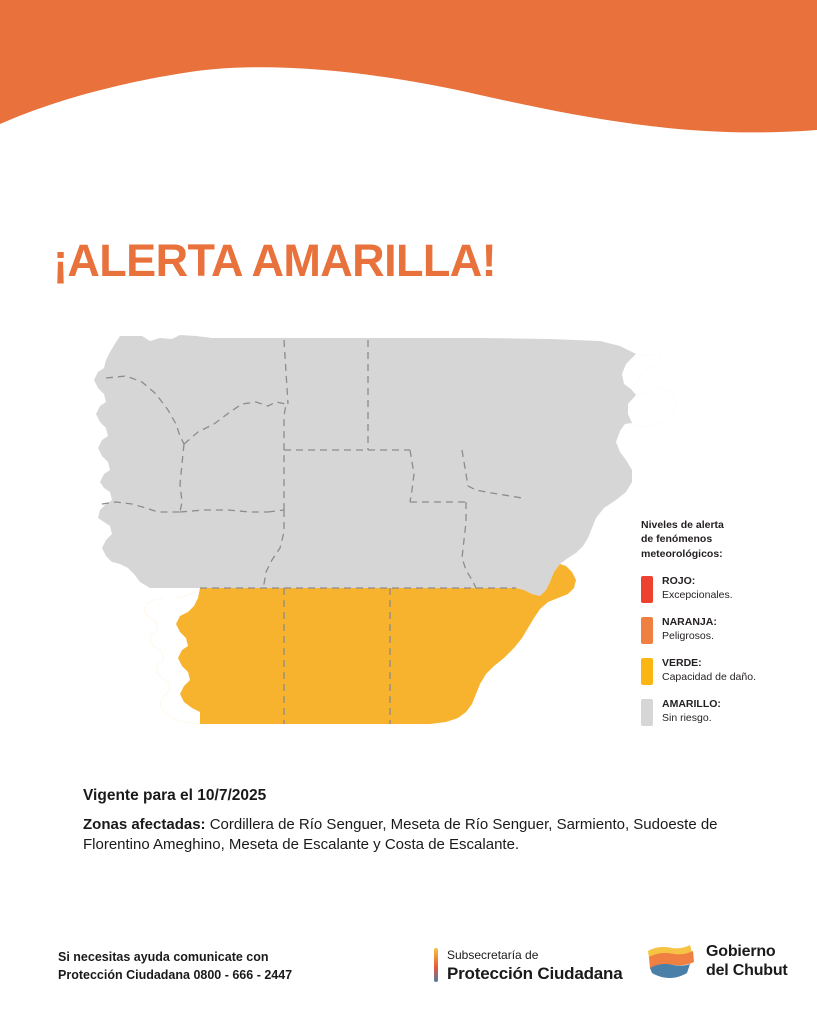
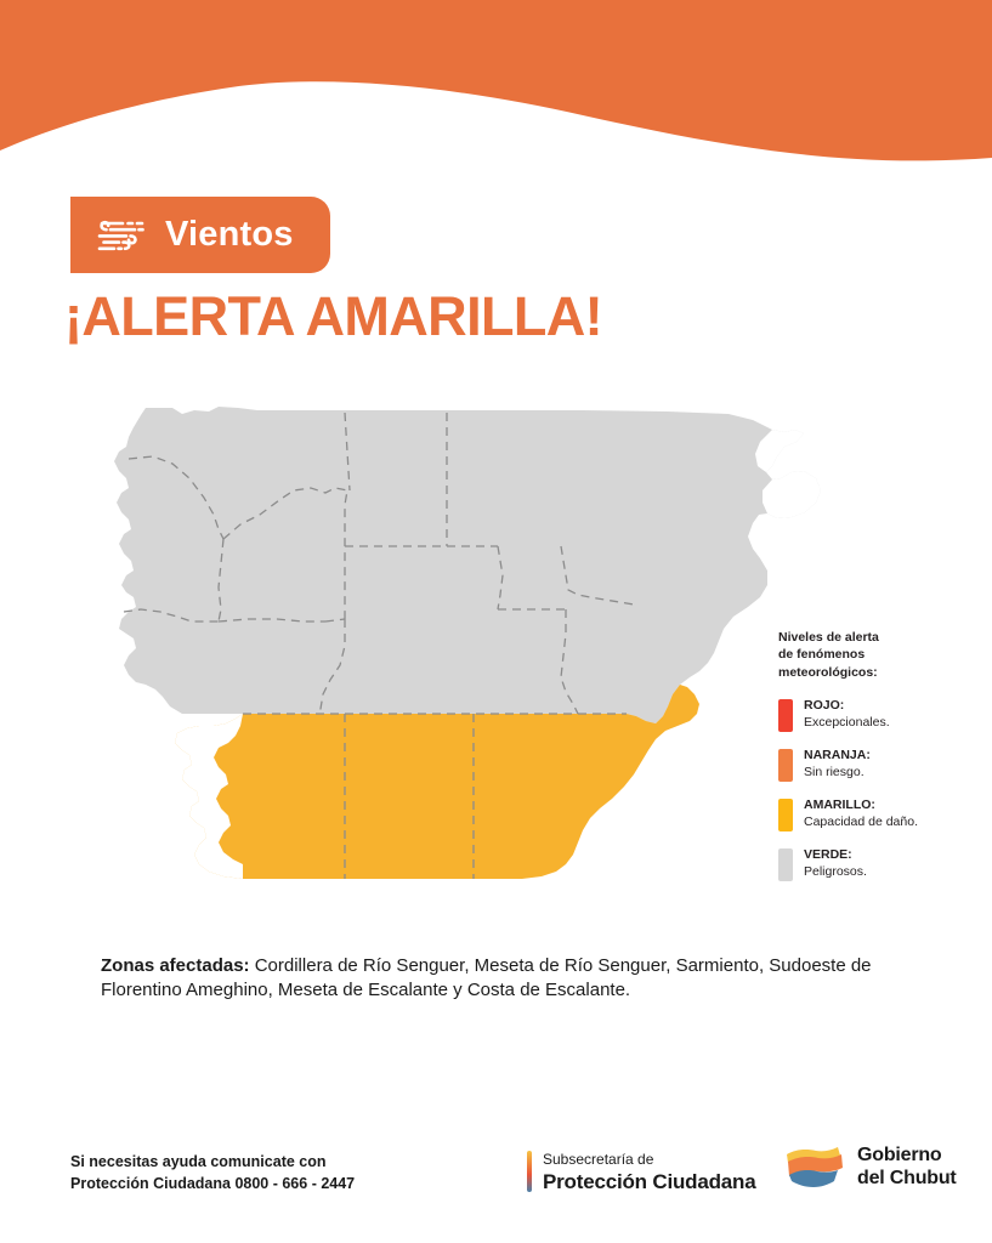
+ Vientos
  ¡ALERTA AMARILLA!
  Niveles de alerta
  de fenómenos
  meteorológicos:
  ROJO:
  Excepcionales.
  NARANJA:
- Peligrosos.
+ Sin riesgo.
- VERDE:
+ AMARILLO:
  Capacidad de daño.
- AMARILLO:
+ VERDE:
- Sin riesgo.
+ Peligrosos.
- Vigente para el 10/7/2025
  Zonas afectadas: Cordillera de Río Senguer, Meseta de Río Senguer, Sarmiento, Sudoeste de Florentino Ameghino, Meseta de Escalante y Costa de Escalante.
  Si necesitas ayuda comunicate con
  Protección Ciudadana 0800 - 666 - 2447
  Subsecretaría de
  Protección Ciudadana
  Gobierno
  del Chubut
